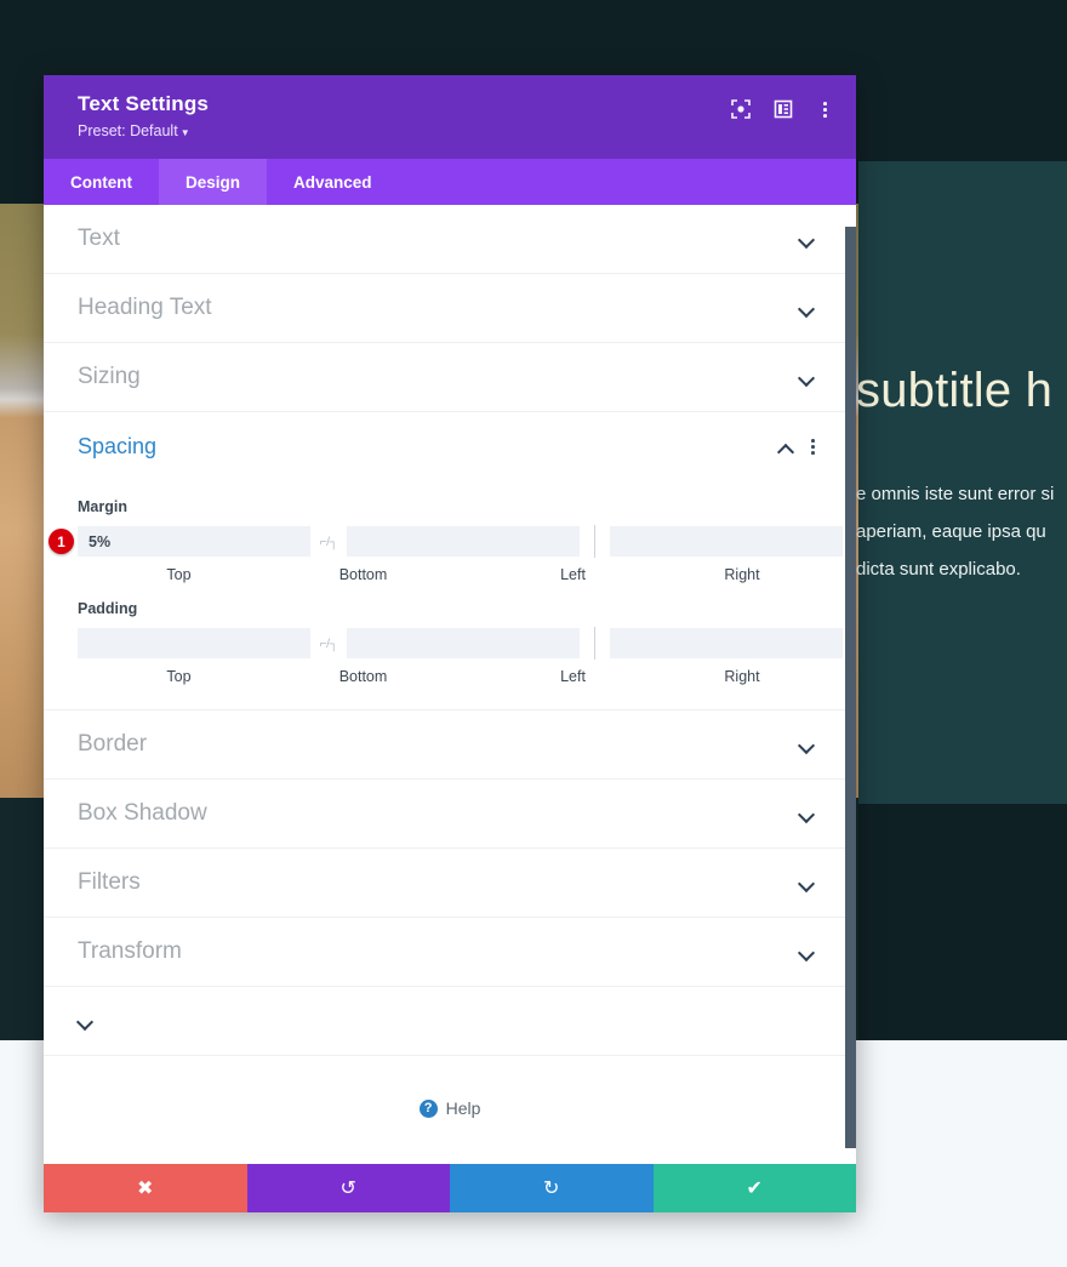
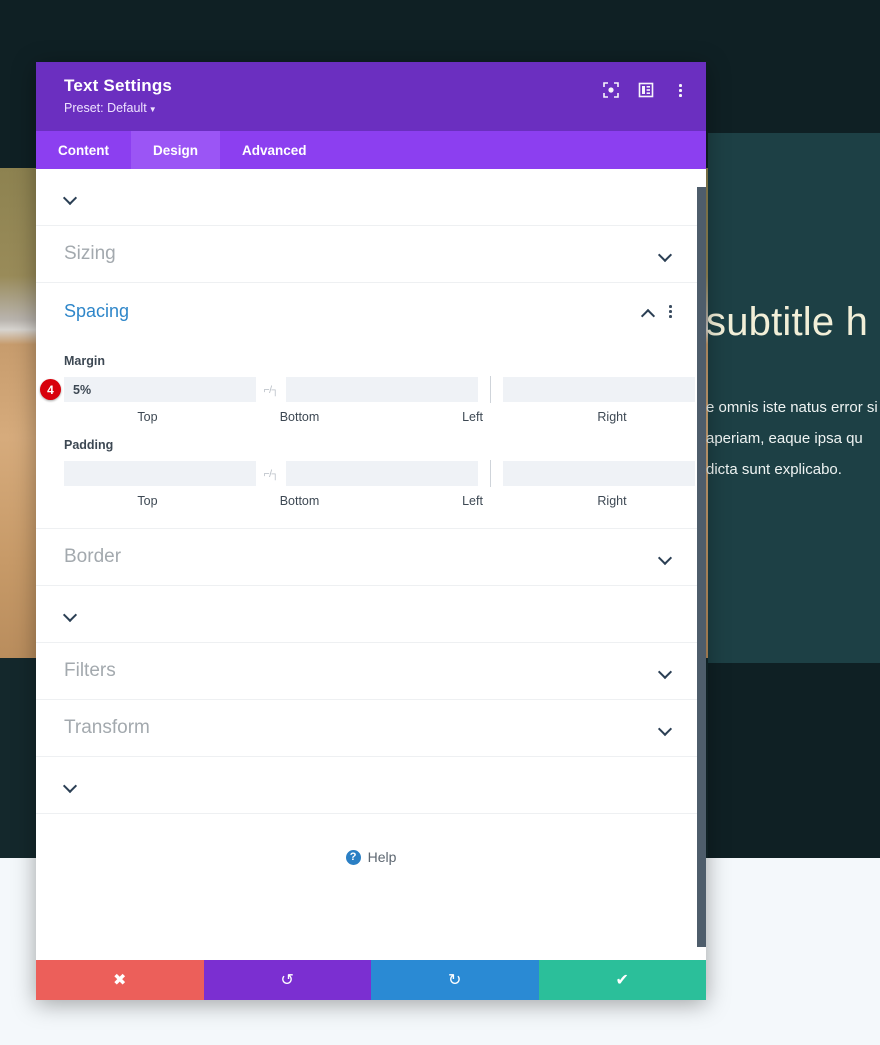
  subtitle h
- e omnis iste sunt error si
+ e omnis iste natus error si
  aperiam, eaque ipsa qu
  dicta sunt explicabo.
  Text Settings
  Preset: Default ▼
  Content
  Design
  Advanced
- Text
- Heading Text
  Sizing
  Spacing
  Margin
- 1
+ 4
  5%
  ⌐/┐
  Top
  Bottom
  Left
  Right
  Padding
  ⌐/┐
  Top
  Bottom
  Left
  Right
  Border
- Box Shadow
  Filters
  Transform
  ?
  Help
  ✖
  ↺
  ↻
  ✔
